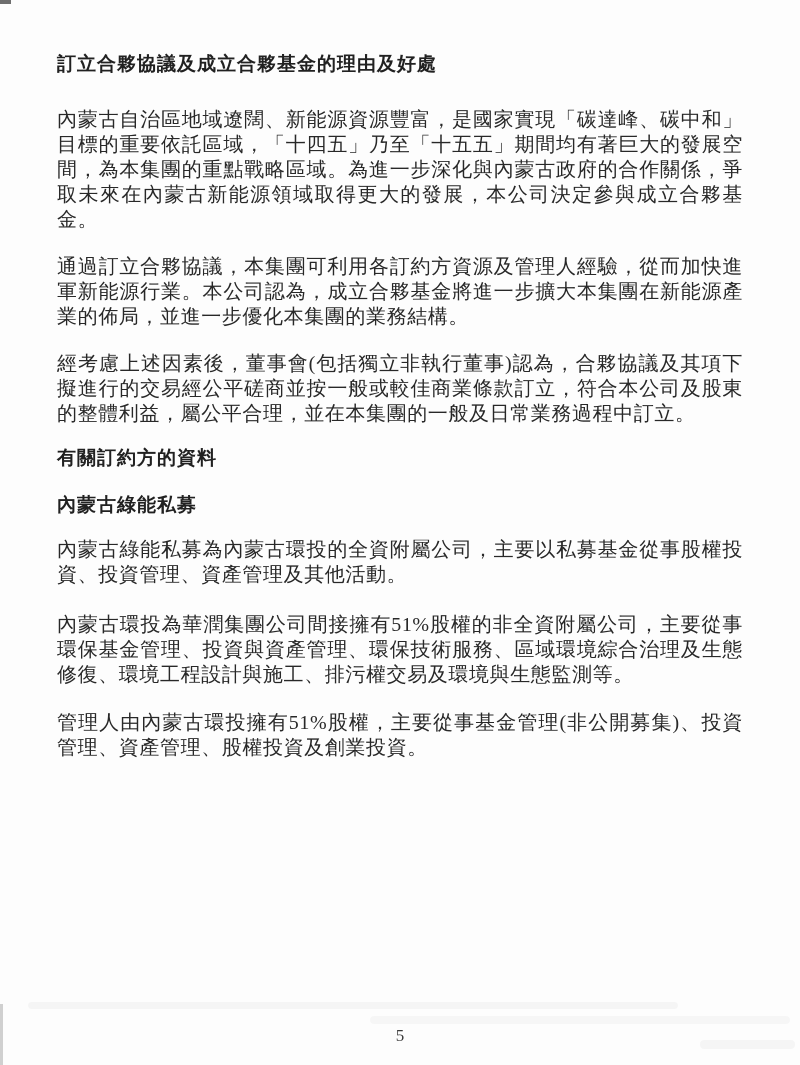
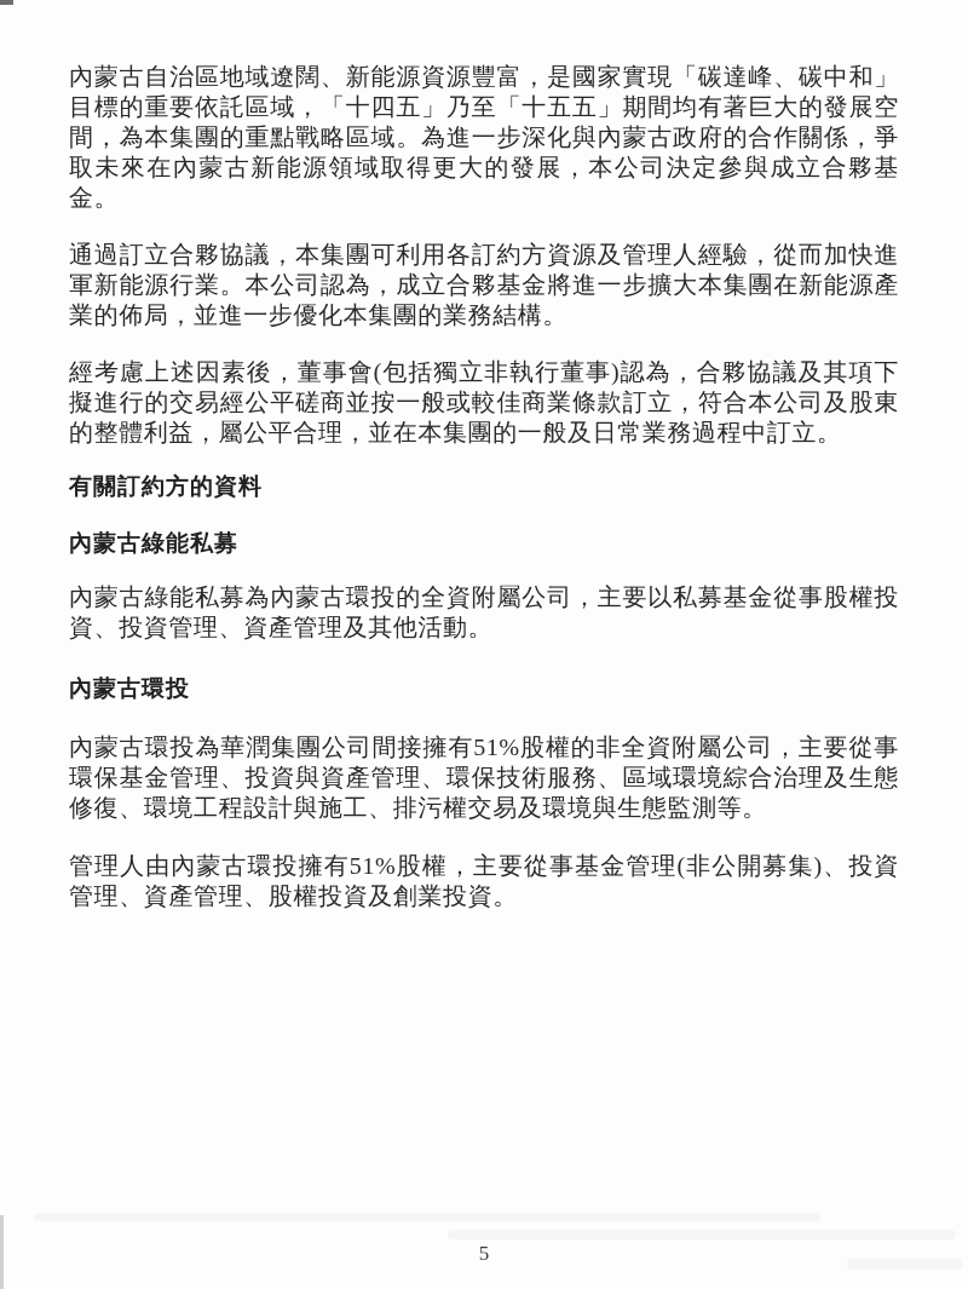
- 訂立合夥協議及成立合夥基金的理由及好處
  內蒙古自治區地域遼闊、新能源資源豐富，是國家實現「碳達峰、碳中和」目標的重要依託區域，「十四五」乃至「十五五」期間均有著巨大的發展空間，為本集團的重點戰略區域。為進一步深化與內蒙古政府的合作關係，爭取未來在內蒙古新能源領域取得更大的發展，本公司決定參與成立合夥基金。
  通過訂立合夥協議，本集團可利用各訂約方資源及管理人經驗，從而加快進軍新能源行業。本公司認為，成立合夥基金將進一步擴大本集團在新能源產業的佈局，並進一步優化本集團的業務結構。
  經考慮上述因素後，董事會(包括獨立非執行董事)認為，合夥協議及其項下擬進行的交易經公平磋商並按一般或較佳商業條款訂立，符合本公司及股東的整體利益，屬公平合理，並在本集團的一般及日常業務過程中訂立。
  有關訂約方的資料
  內蒙古綠能私募
  內蒙古綠能私募為內蒙古環投的全資附屬公司，主要以私募基金從事股權投資、投資管理、資產管理及其他活動。
+ 內蒙古環投
  內蒙古環投為華潤集團公司間接擁有51%股權的非全資附屬公司，主要從事環保基金管理、投資與資產管理、環保技術服務、區域環境綜合治理及生態修復、環境工程設計與施工、排污權交易及環境與生態監測等。
  管理人由內蒙古環投擁有51%股權，主要從事基金管理(非公開募集)、投資管理、資產管理、股權投資及創業投資。
  5
